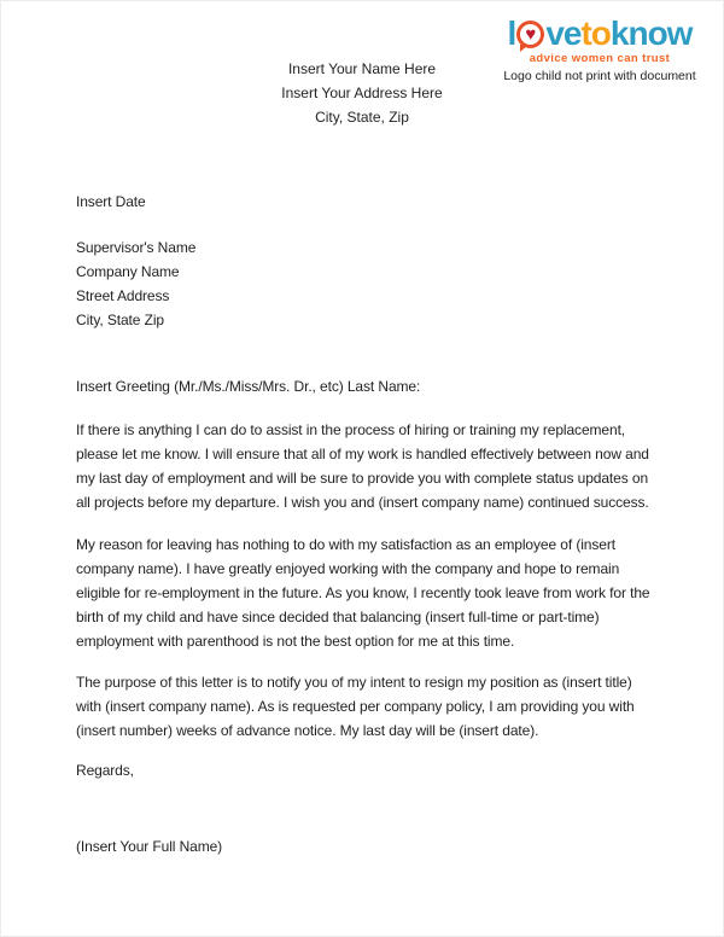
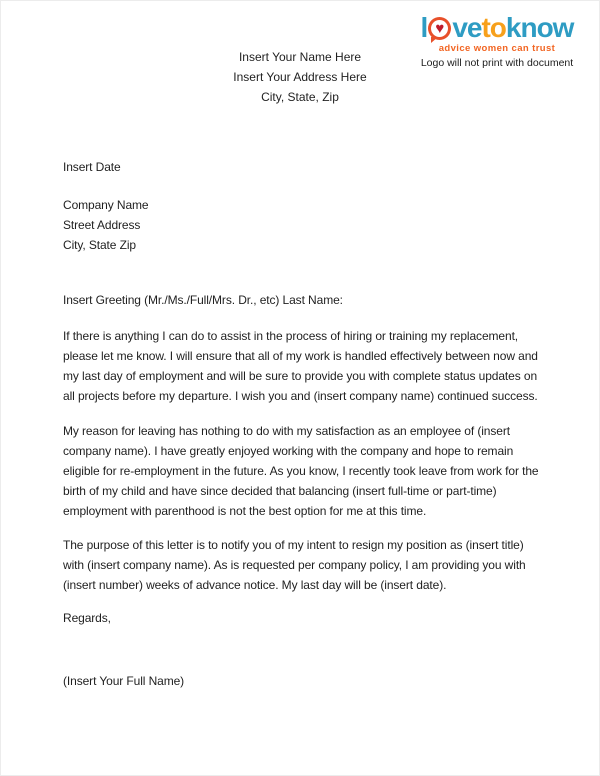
  l
  ♥
  vetoknow
  advice women can trust
- Logo child not print with document
+ Logo will not print with document
  Insert Your Name Here
  Insert Your Address Here
  City, State, Zip
  Insert Date
- Supervisor's Name
  Company Name
  Street Address
  City, State Zip
- Insert Greeting (Mr./Ms./Miss/Mrs. Dr., etc) Last Name:
+ Insert Greeting (Mr./Ms./Full/Mrs. Dr., etc) Last Name:
  If there is anything I can do to assist in the process of hiring or training my replacement, please let me know. I will ensure that all of my work is handled effectively between now and my last day of employment and will be sure to provide you with complete status updates on all projects before my departure. I wish you and (insert company name) continued success.
  My reason for leaving has nothing to do with my satisfaction as an employee of (insert company name). I have greatly enjoyed working with the company and hope to remain eligible for re-employment in the future. As you know, I recently took leave from work for the birth of my child and have since decided that balancing (insert full-time or part-time) employment with parenthood is not the best option for me at this time.
  The purpose of this letter is to notify you of my intent to resign my position as (insert title) with (insert company name). As is requested per company policy, I am providing you with (insert number) weeks of advance notice. My last day will be (insert date).
  Regards,
  (Insert Your Full Name)
